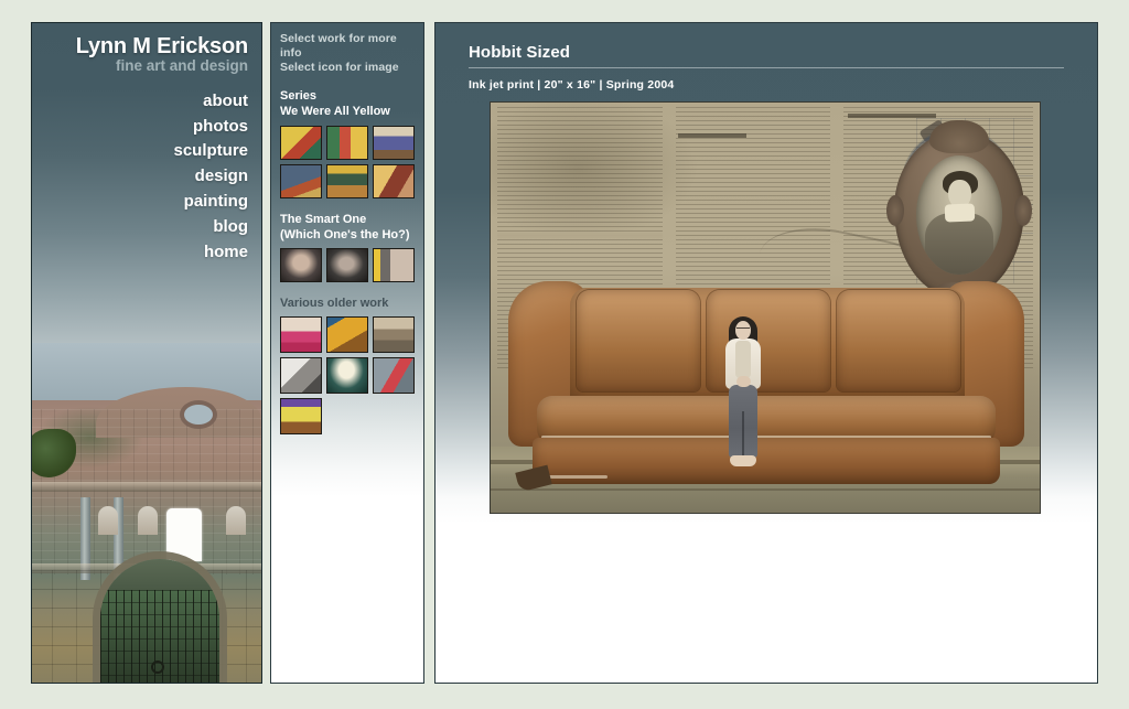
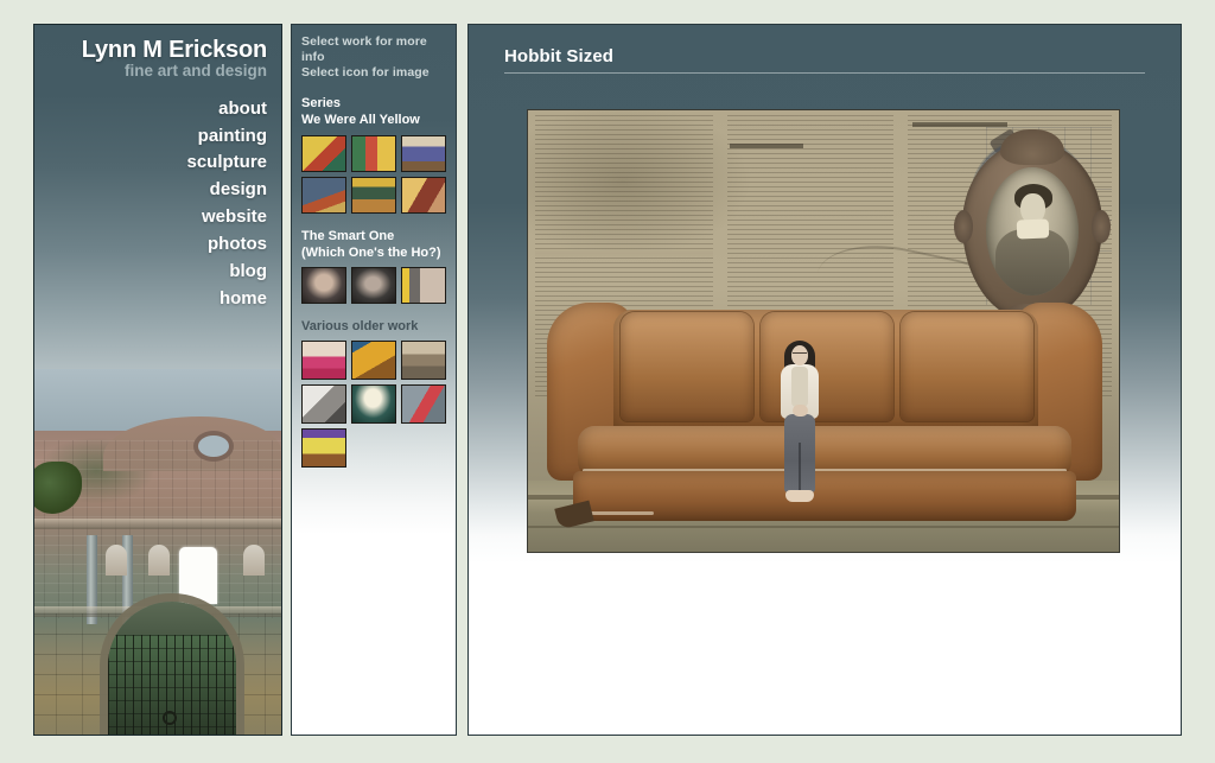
  Lynn M Erickson
  fine art and design
  about
- photos
+ painting
  sculpture
  design
+ website
- painting
+ photos
  blog
  home
  Select work for more info
  Select icon for image
  Series
  We Were All Yellow
  The Smart One
  (Which One's the Ho?)
  Various older work
  Hobbit Sized
- Ink jet print | 20" x 16" | Spring 2004
